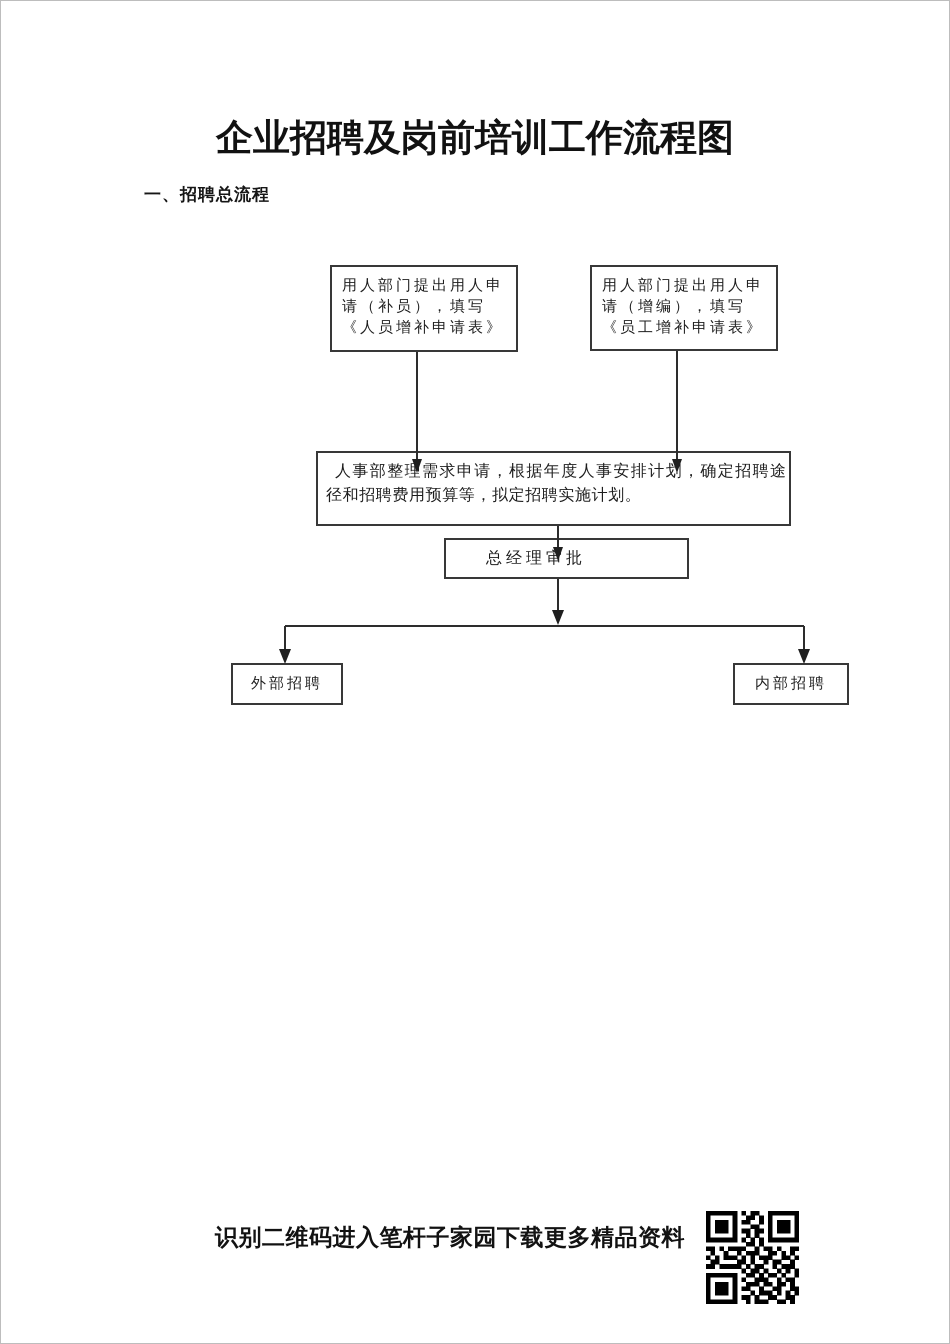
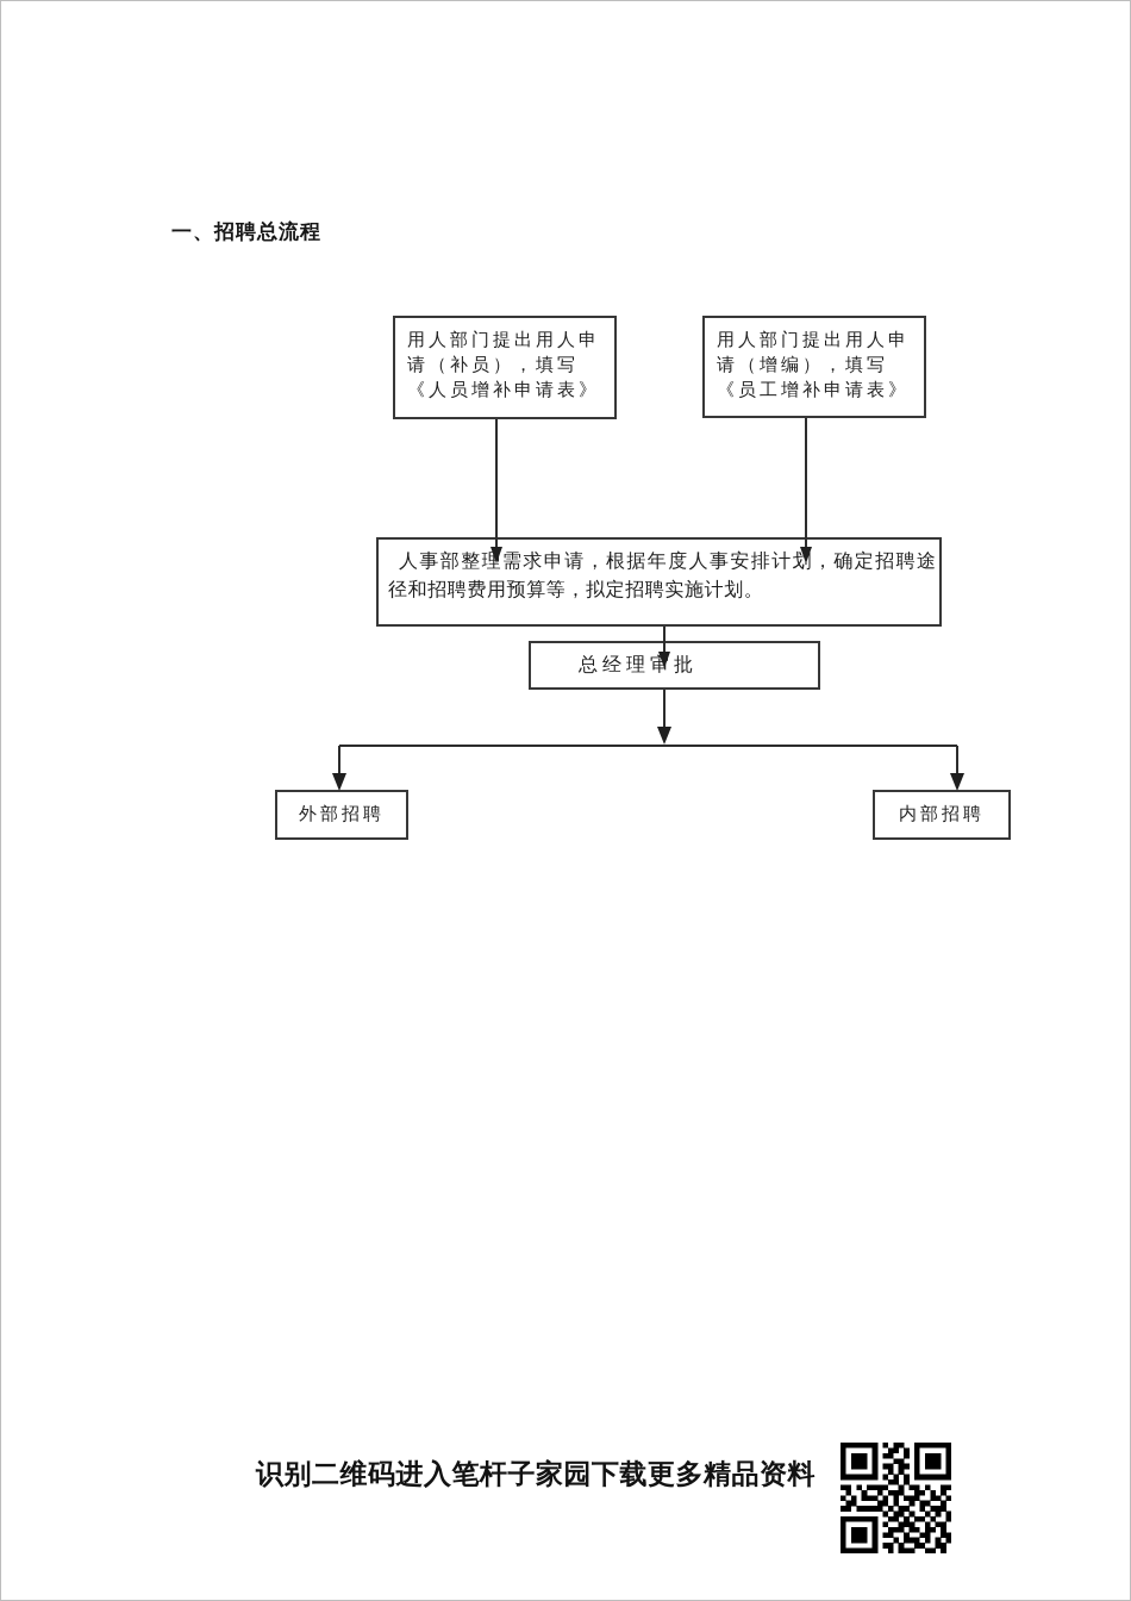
- 企业招聘及岗前培训工作流程图
  一、招聘总流程
  用人部门提出用人申
  请（补员），填写
  《人员增补申请表》
  用人部门提出用人申
  请（增编），填写
  《员工增补申请表》
  人事部整理需求申请，根据年度人事安排计划，确定招聘途
  径和招聘费用预算等，拟定招聘实施计划。
  总经理审批
  外部招聘
  内部招聘
  识别二维码进入笔杆子家园下载更多精品资料
